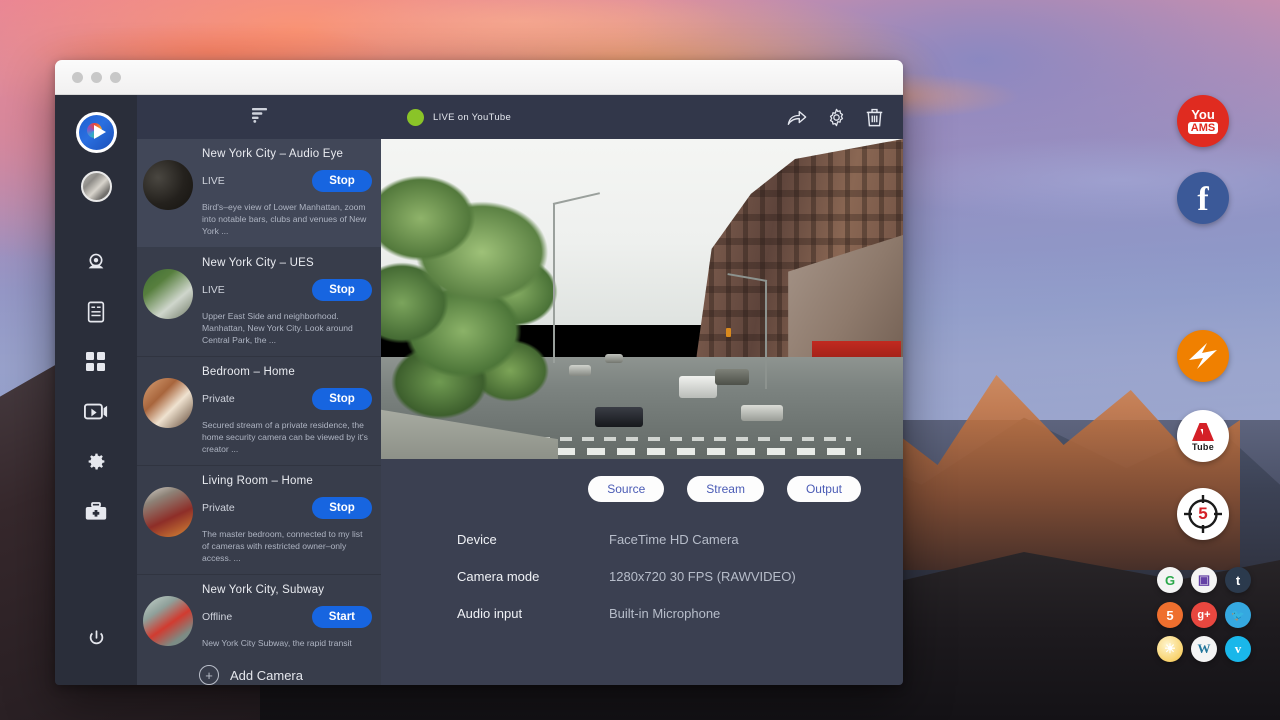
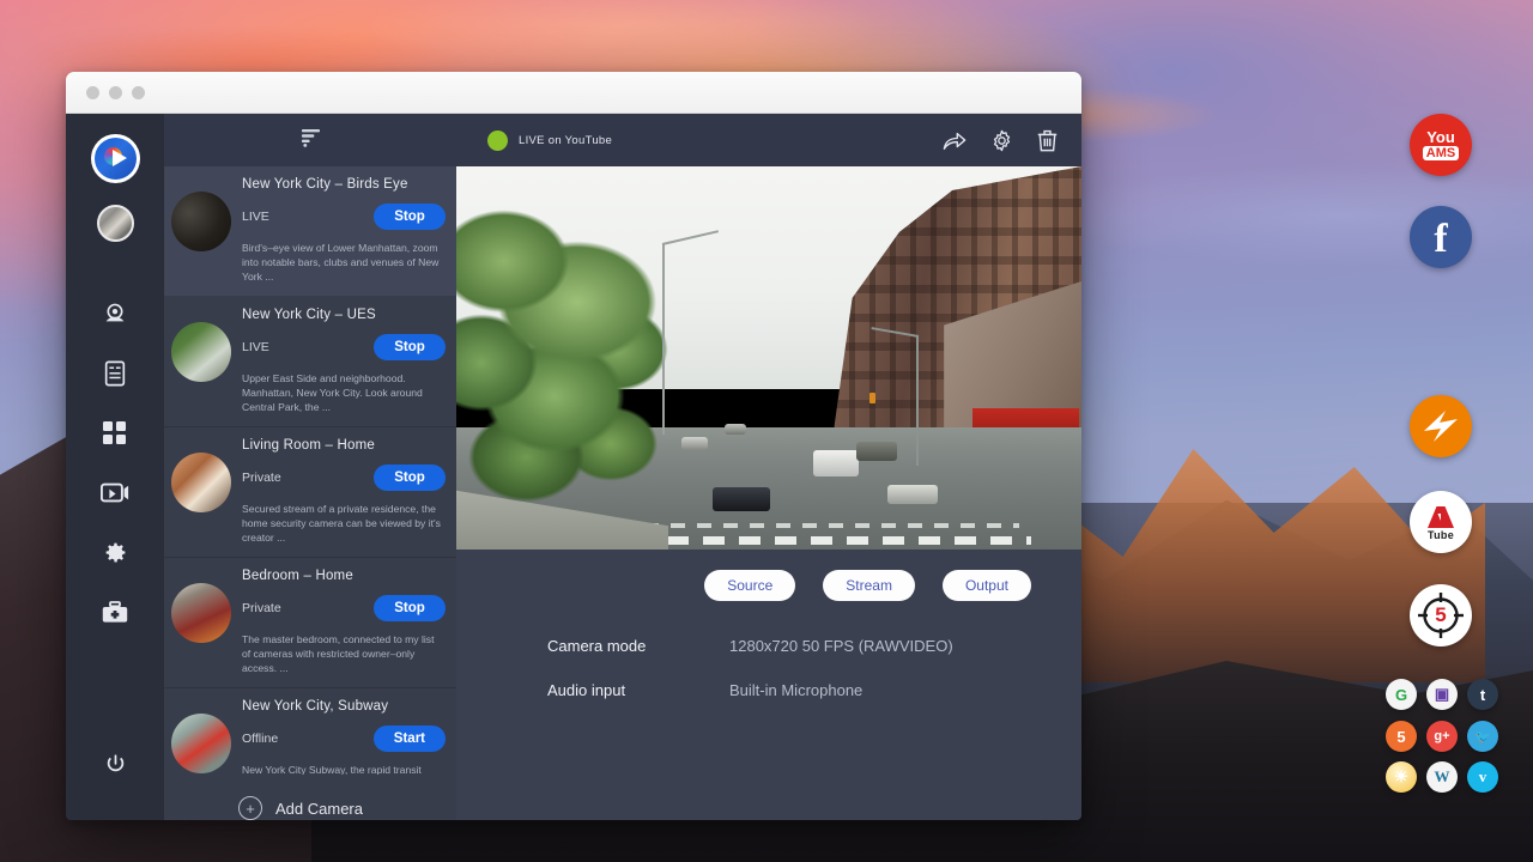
- New York City – Audio Eye
+ New York City – Birds Eye
  LIVE
  Stop
  Bird's–eye view of Lower Manhattan, zoom into notable bars, clubs and venues of New York ...
  New York City – UES
  LIVE
  Stop
  Upper East Side and neighborhood. Manhattan, New York City. Look around Central Park, the ...
- Bedroom – Home
+ Living Room – Home
  Private
  Stop
  Secured stream of a private residence, the home security camera can be viewed by it's creator ...
- Living Room – Home
+ Bedroom – Home
  Private
  Stop
  The master bedroom, connected to my list of cameras with restricted owner–only access. ...
  New York City, Subway
  Offline
  Start
  +
  Add Camera
  LIVE on YouTube
  Source
  Stream
  Output
- Device
- FaceTime HD Camera
  Camera mode
- 1280x720 30 FPS (RAWVIDEO)
+ 1280x720 50 FPS (RAWVIDEO)
  Audio input
  Built-in Microphone
  You
  AMS
  f
  Tube
  5
  G
  ▣
  t
  5
  g+
  🐦
  ☀
  W
  v
